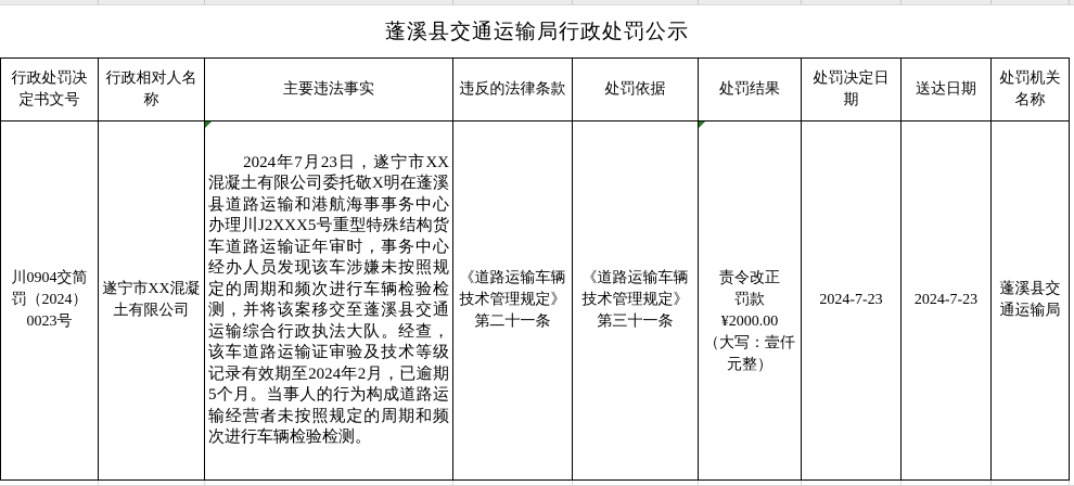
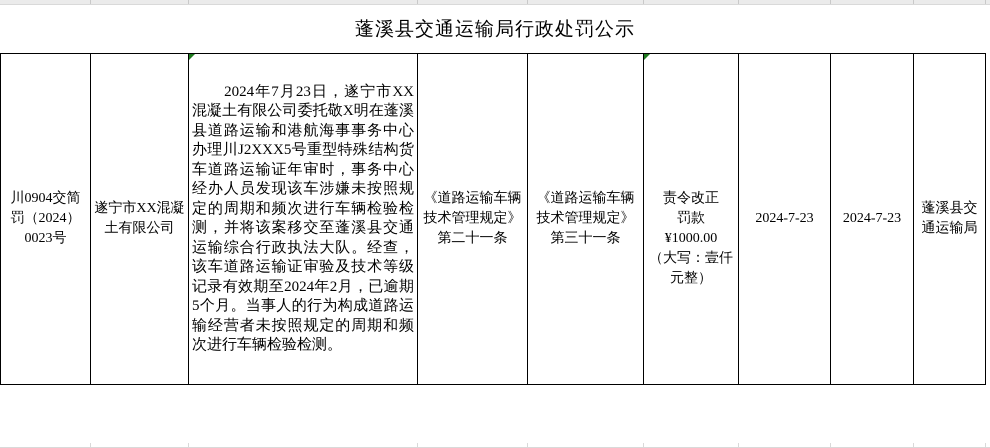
  蓬溪县交通运输局行政处罚公示
- 行政处罚决 定书文号	行政相对人名 称	主要违法事实	违反的法律条款	处罚依据	处罚结果	处罚决定日 期	送达日期	处罚机关 名称
- 川0904交简 罚（2024） 0023号	遂宁市XX混凝 土有限公司	2024年7月23日，遂宁市XX混凝土有限公司委托敬X明在蓬溪县道路运输和港航海事事务中心办理川J2XXX5号重型特殊结构货车道路运输证年审时，事务中心经办人员发现该车涉嫌未按照规定的周期和频次进行车辆检验检测，并将该案移交至蓬溪县交通运输综合行政执法大队。经查，该车道路运输证审验及技术等级记录有效期至2024年2月，已逾期5个月。当事人的行为构成道路运输经营者未按照规定的周期和频次进行车辆检验检测。	《道路运输车辆 技术管理规定》 第二十一条	《道路运输车辆 技术管理规定》 第三十一条	责令改正 罚款 ¥2000.00 （大写：壹仟 元整）	2024-7-23	2024-7-23	蓬溪县交 通运输局
+ 川0904交简 罚（2024） 0023号	遂宁市XX混凝 土有限公司	2024年7月23日，遂宁市XX混凝土有限公司委托敬X明在蓬溪县道路运输和港航海事事务中心办理川J2XXX5号重型特殊结构货车道路运输证年审时，事务中心经办人员发现该车涉嫌未按照规定的周期和频次进行车辆检验检测，并将该案移交至蓬溪县交通运输综合行政执法大队。经查，该车道路运输证审验及技术等级记录有效期至2024年2月，已逾期5个月。当事人的行为构成道路运输经营者未按照规定的周期和频次进行车辆检验检测。	《道路运输车辆 技术管理规定》 第二十一条	《道路运输车辆 技术管理规定》 第三十一条	责令改正 罚款 ¥1000.00 （大写：壹仟 元整）	2024-7-23	2024-7-23	蓬溪县交 通运输局
